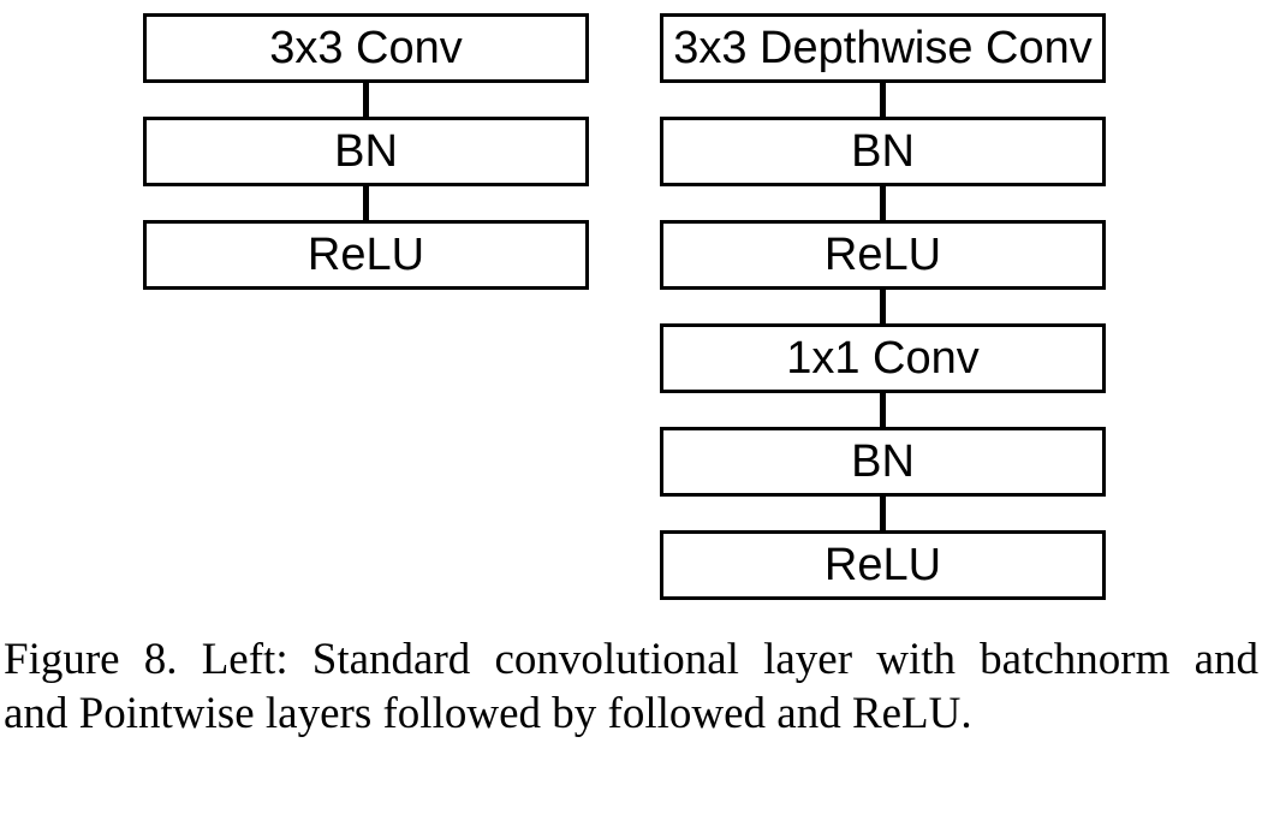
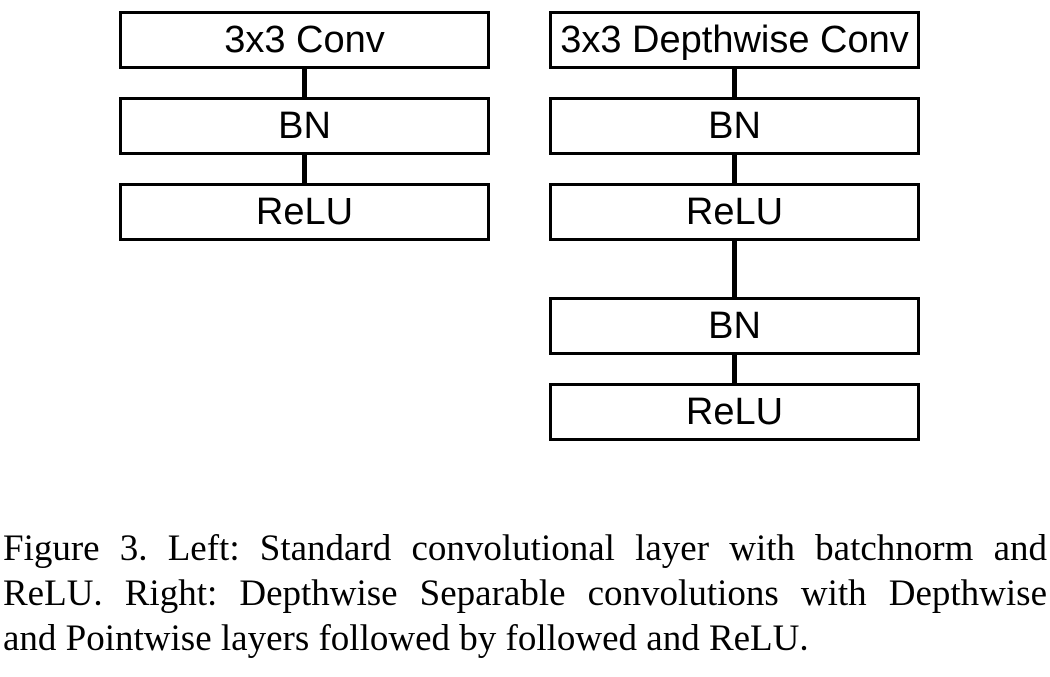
  3x3 Conv
  BN
  ReLU
  3x3 Depthwise Conv
  BN
  ReLU
- 1x1 Conv
  BN
  ReLU
- Figure 8. Left: Standard convolutional layer with batchnorm and
+ Figure 3. Left: Standard convolutional layer with batchnorm and
+ ReLU. Right: Depthwise Separable convolutions with Depthwise
  and Pointwise layers followed by followed and ReLU.
